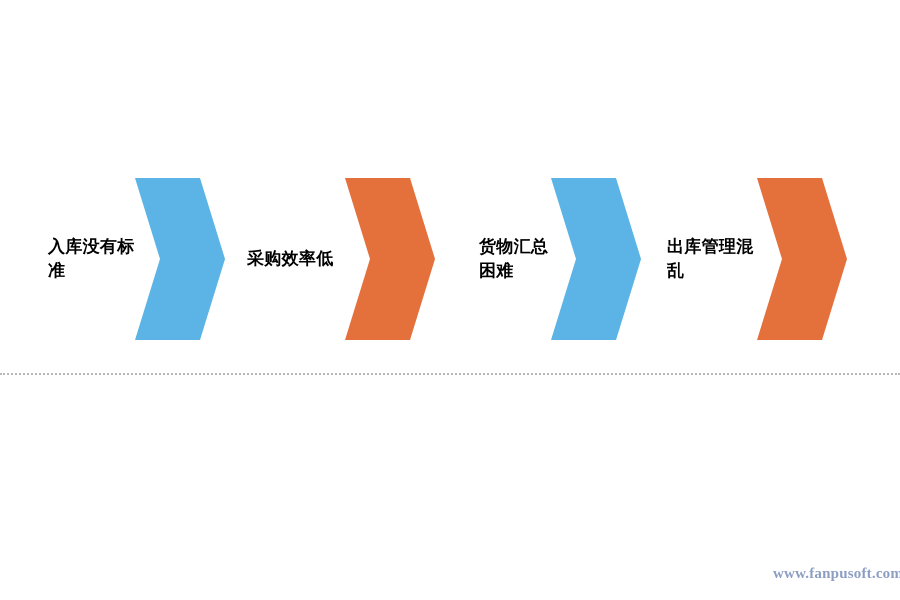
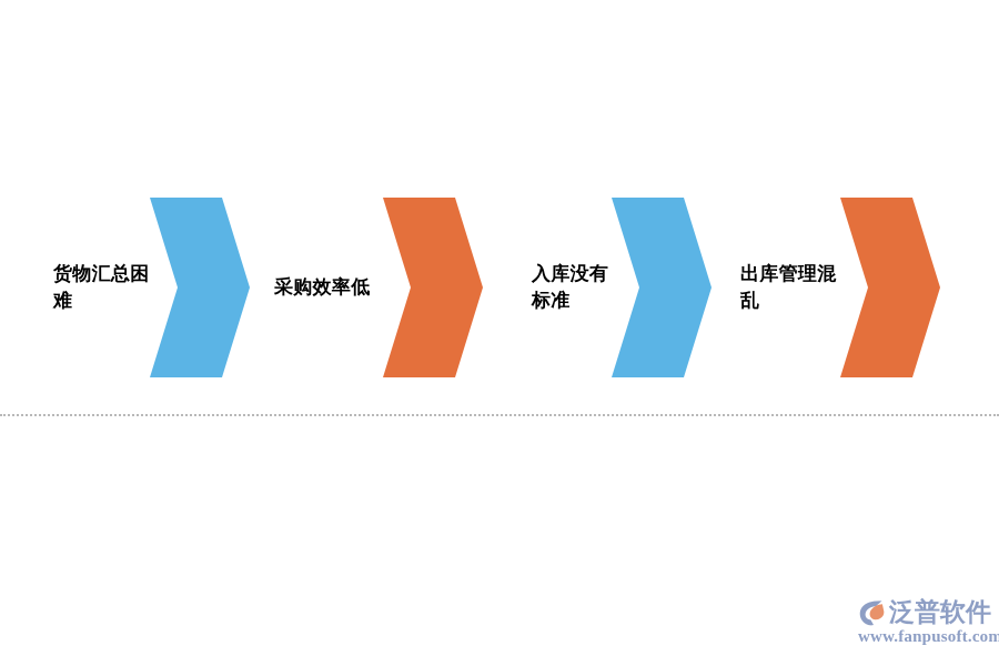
- 入库没有标准
+ 货物汇总困难
  采购效率低
- 货物汇总困难
+ 入库没有标准
  出库管理混乱
+ 泛普软件
  www.fanpusoft.com
